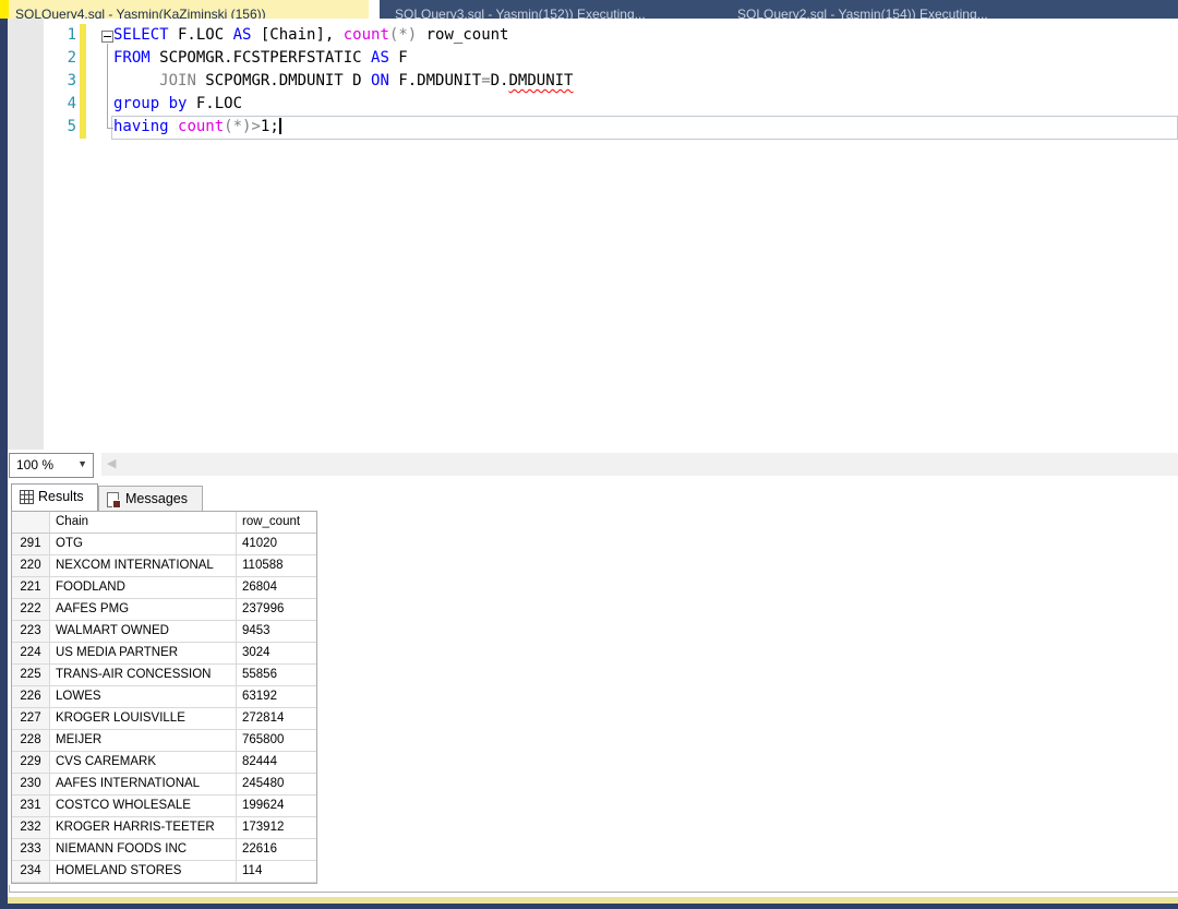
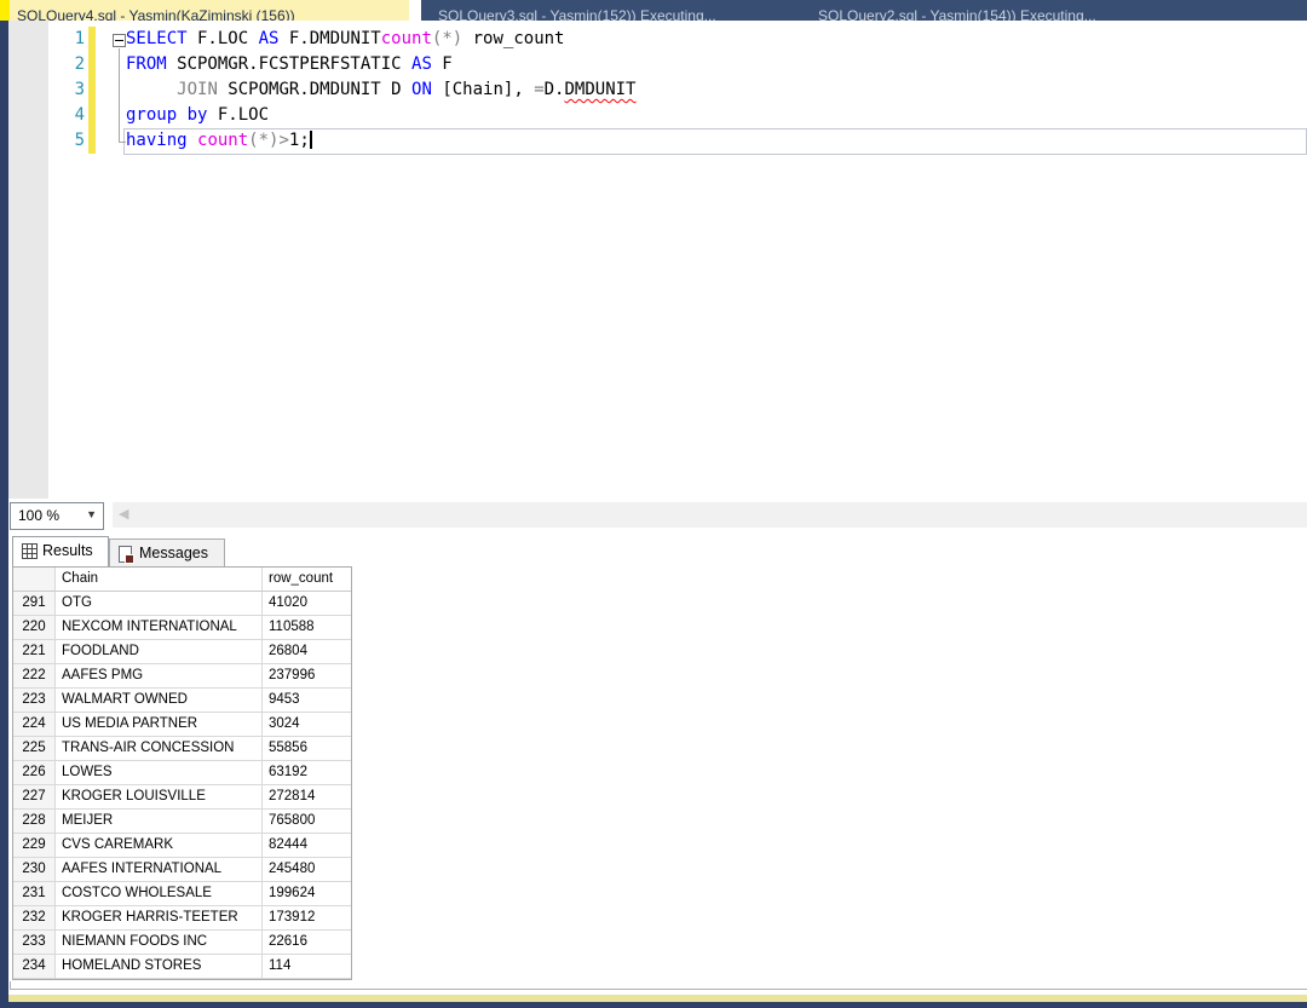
  SQLQuery4.sql - Yasmin(KaZiminski (156))
  SQLQuery3.sql - Yasmin(152)) Executing...
  SQLQuery2.sql - Yasmin(154)) Executing...
  1
- SELECT F.LOC AS [Chain], count(*) row_count
+ SELECT F.LOC AS F.DMDUNITcount(*) row_count
  2
  FROM SCPOMGR.FCSTPERFSTATIC AS F
  3
- JOIN SCPOMGR.DMDUNIT D ON F.DMDUNIT=D.DMDUNIT
+ JOIN SCPOMGR.DMDUNIT D ON [Chain], =D.DMDUNIT
  4
  group by F.LOC
  5
  having count(*)>1;
  100 %
  ▼
  ◀
  Results
  Messages
  Chain
  row_count
  291
  OTG
  41020
  220
  NEXCOM INTERNATIONAL
  110588
  221
  FOODLAND
  26804
  222
  AAFES PMG
  237996
  223
  WALMART OWNED
  9453
  224
  US MEDIA PARTNER
  3024
  225
  TRANS-AIR CONCESSION
  55856
  226
  LOWES
  63192
  227
  KROGER LOUISVILLE
  272814
  228
  MEIJER
  765800
  229
  CVS CAREMARK
  82444
  230
  AAFES INTERNATIONAL
  245480
  231
  COSTCO WHOLESALE
  199624
  232
  KROGER HARRIS-TEETER
  173912
  233
  NIEMANN FOODS INC
  22616
  234
  HOMELAND STORES
  114
